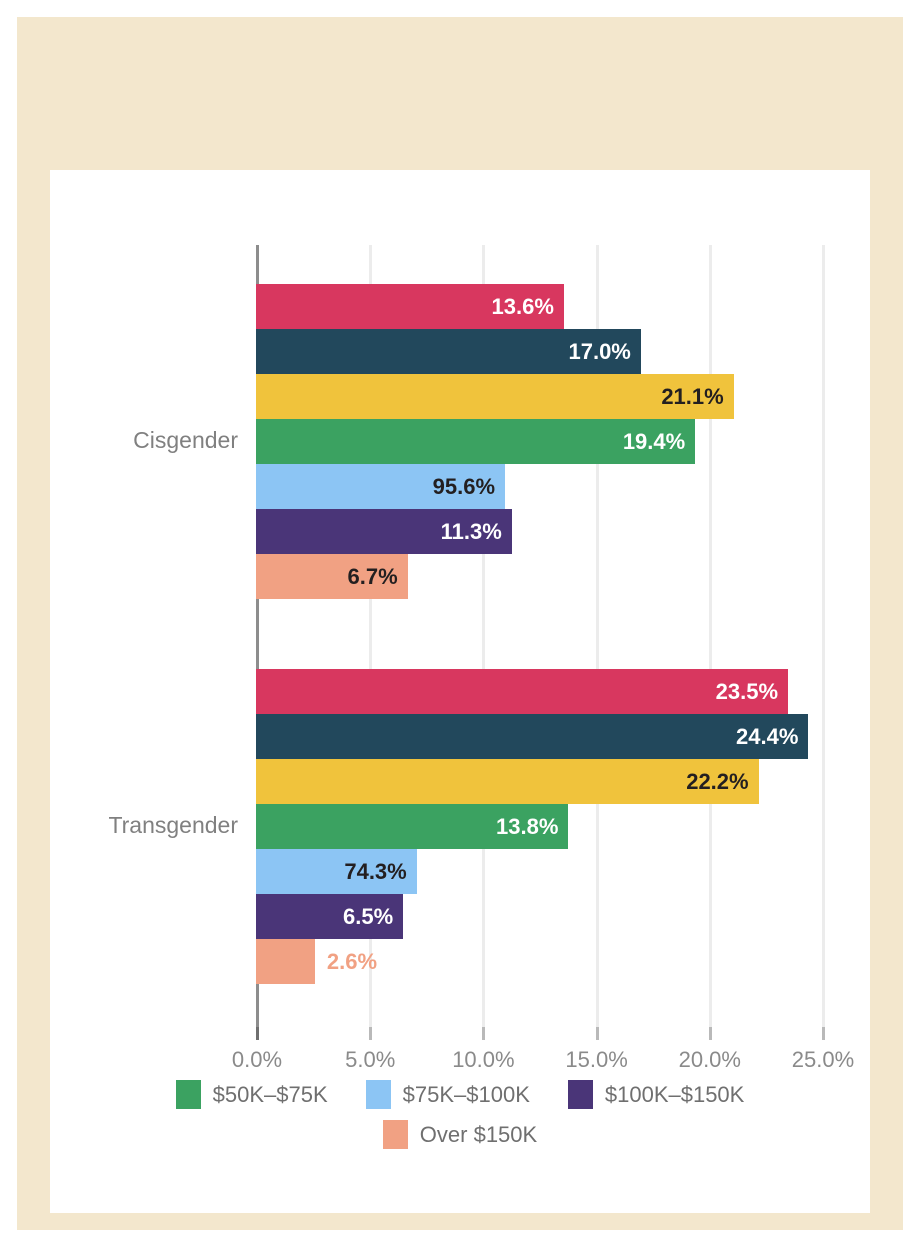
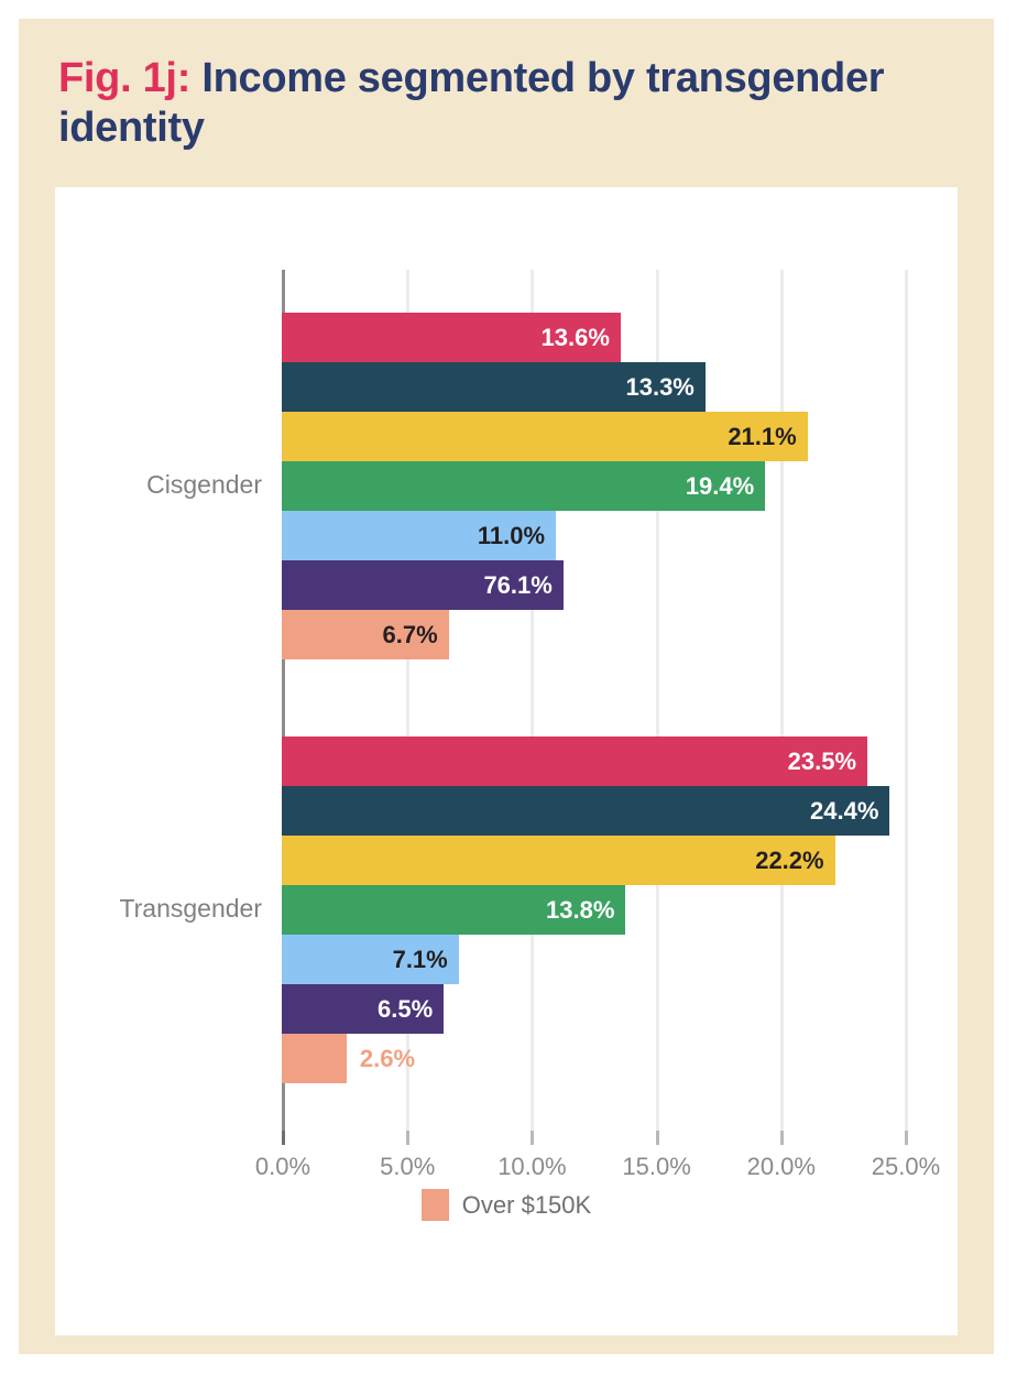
+ Fig. 1j: Income segmented by transgender identity
  13.6%
- 17.0%
+ 13.3%
  21.1%
  19.4%
- 95.6%
+ 11.0%
- 11.3%
+ 76.1%
  6.7%
  23.5%
  24.4%
  22.2%
  13.8%
- 74.3%
+ 7.1%
  6.5%
  2.6%
  Cisgender
  Transgender
  0.0%
  5.0%
  10.0%
  15.0%
  20.0%
  25.0%
- $50K–$75K
- $75K–$100K
- $100K–$150K
  Over $150K
